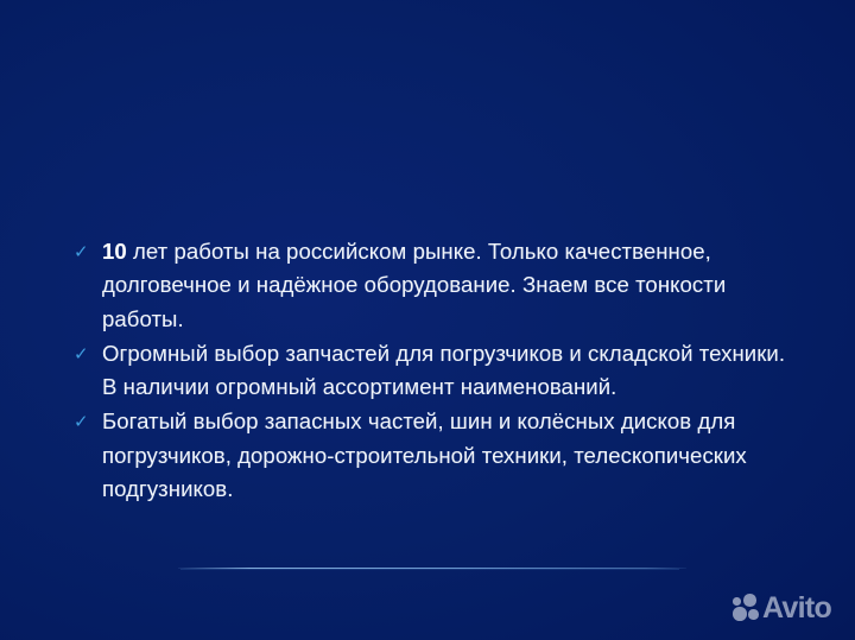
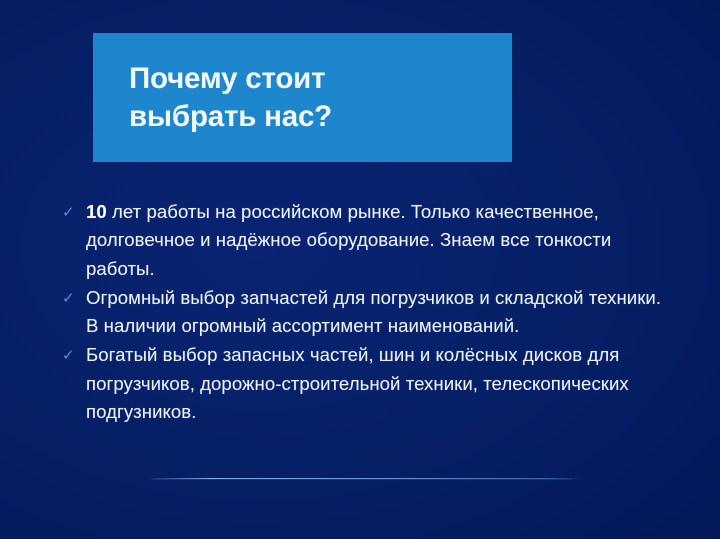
+ Почему стоит
+ выбрать нас?
  ✓
  10 лет работы на российском рынке. Только качественное, долговечное и надёжное оборудование. Знаем все тонкости работы.
  ✓
  Огромный выбор запчастей для погрузчиков и складской техники. В наличии огромный ассортимент наименований.
  ✓
  Богатый выбор запасных частей, шин и колёсных дисков для погрузчиков, дорожно-строительной техники, телескопических подгузников.
- Avito
